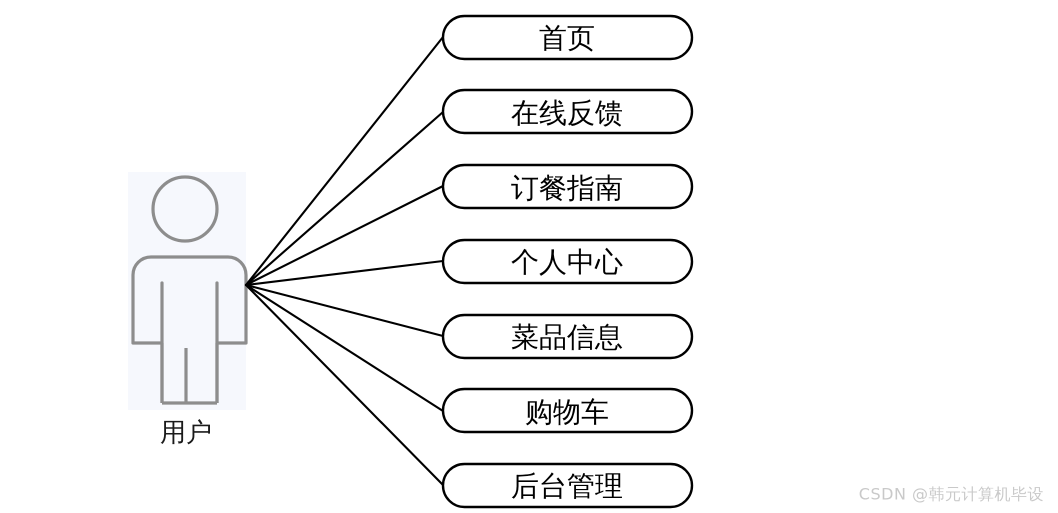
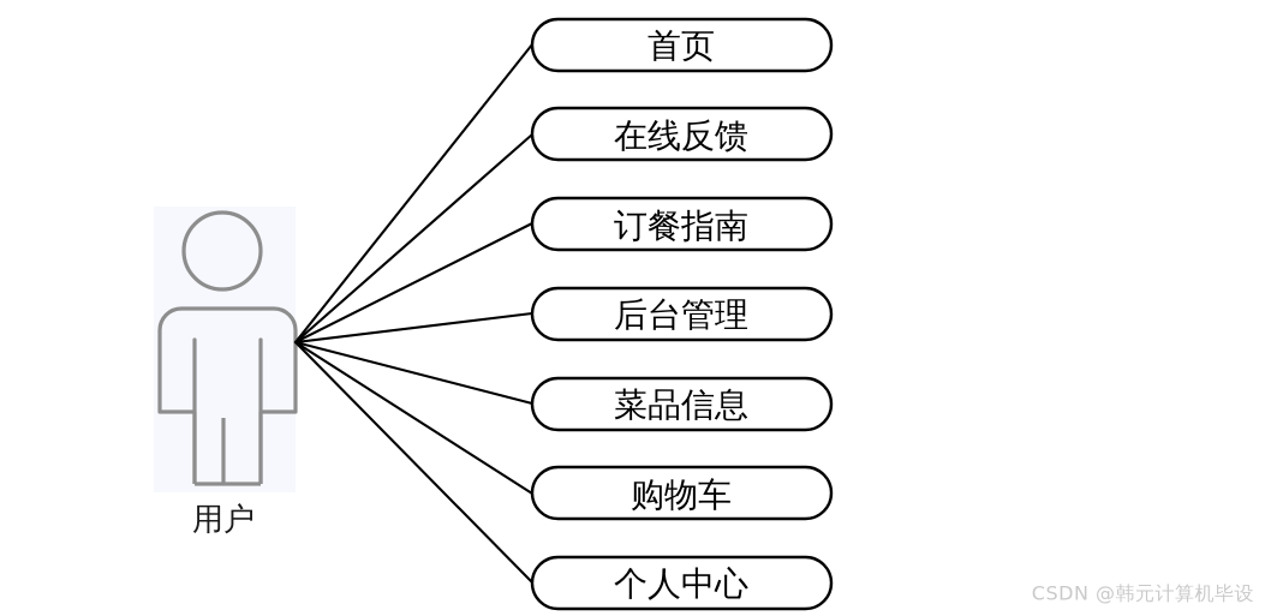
  用户
  首页
  在线反馈
  订餐指南
- 个人中心
+ 后台管理
  菜品信息
  购物车
- 后台管理
+ 个人中心
  CSDN @韩元计算机毕设
